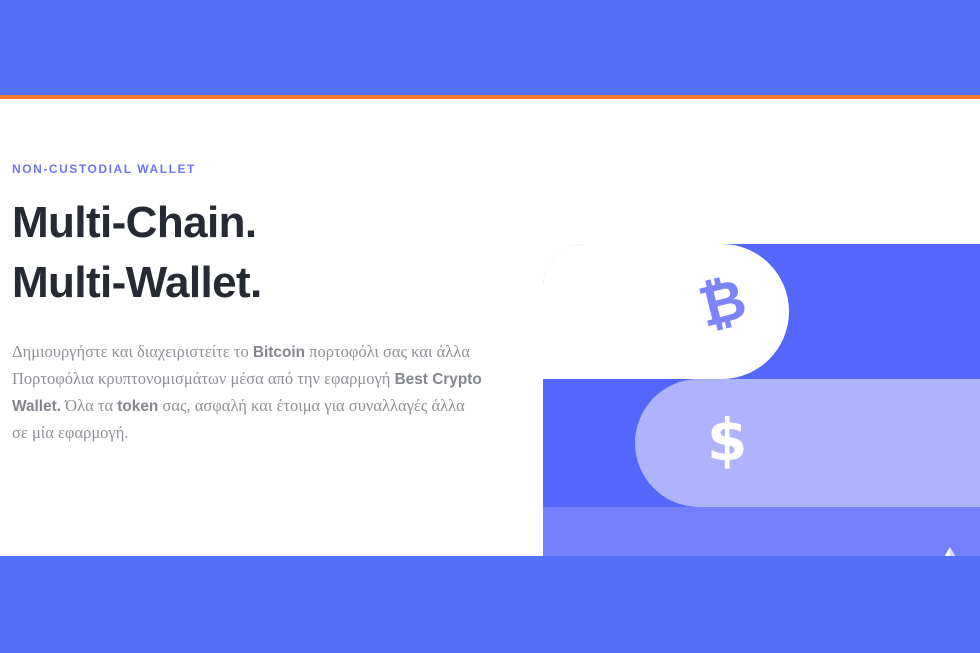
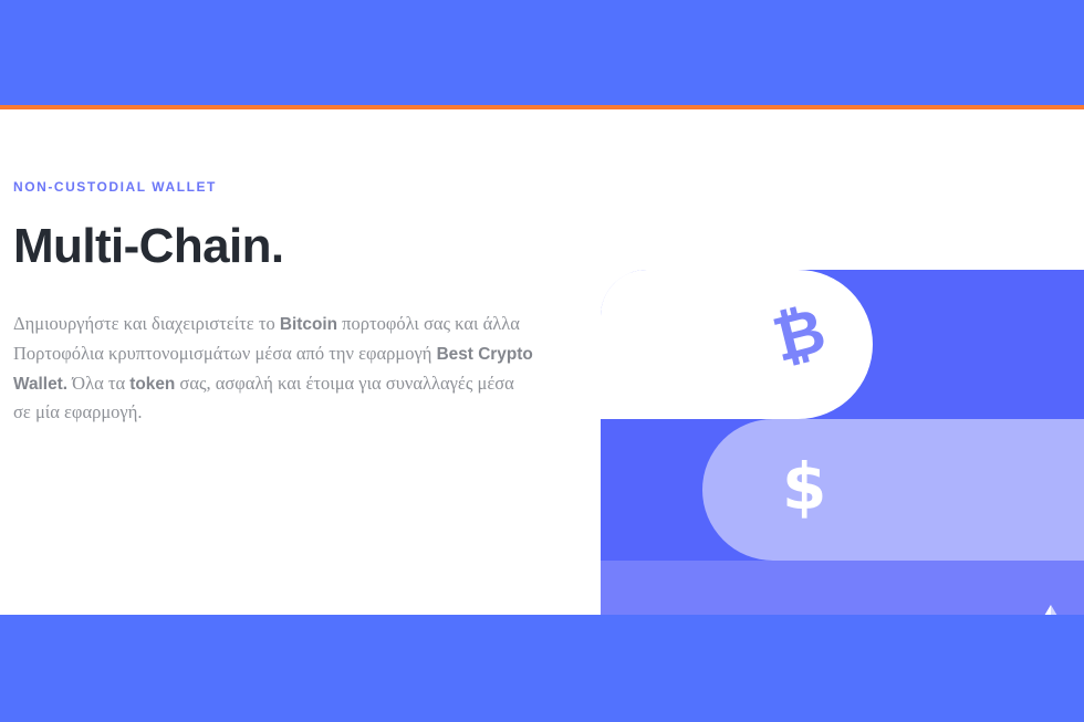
  NON-CUSTODIAL WALLET
  Multi-Chain.
- Multi-Wallet.
- Δημιουργήστε και διαχειριστείτε το Bitcoin πορτοφόλι σας και άλλα Πορτοφόλια κρυπτονομισμάτων μέσα από την εφαρμογή Best Crypto Wallet. Όλα τα token σας, ασφαλή και έτοιμα για συναλλαγές άλλα σε μία εφαρμογή.
+ Δημιουργήστε και διαχειριστείτε το Bitcoin πορτοφόλι σας και άλλα Πορτοφόλια κρυπτονομισμάτων μέσα από την εφαρμογή Best Crypto Wallet. Όλα τα token σας, ασφαλή και έτοιμα για συναλλαγές μέσα σε μία εφαρμογή.
  $
